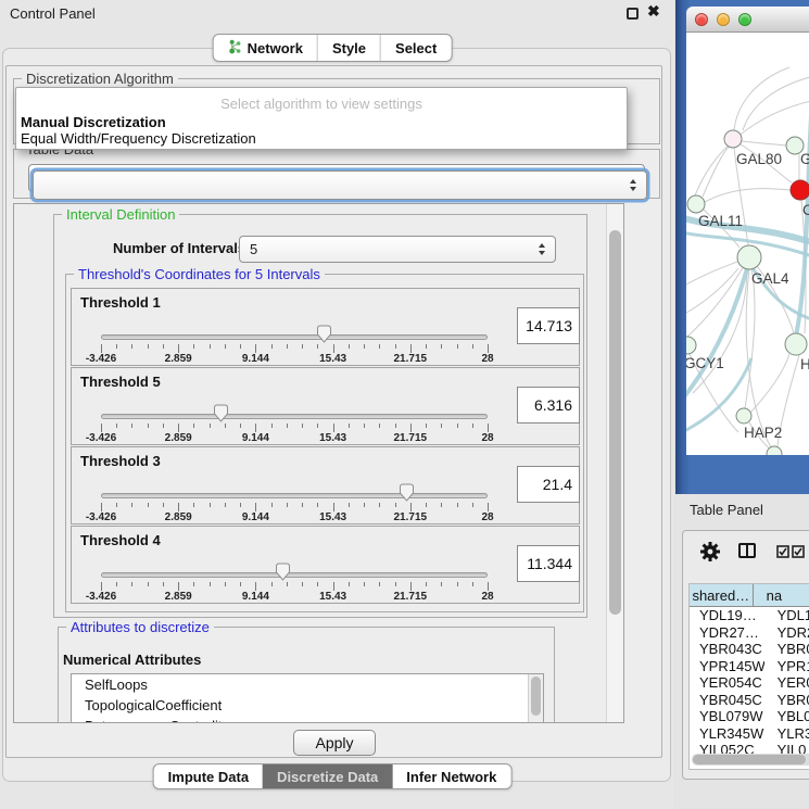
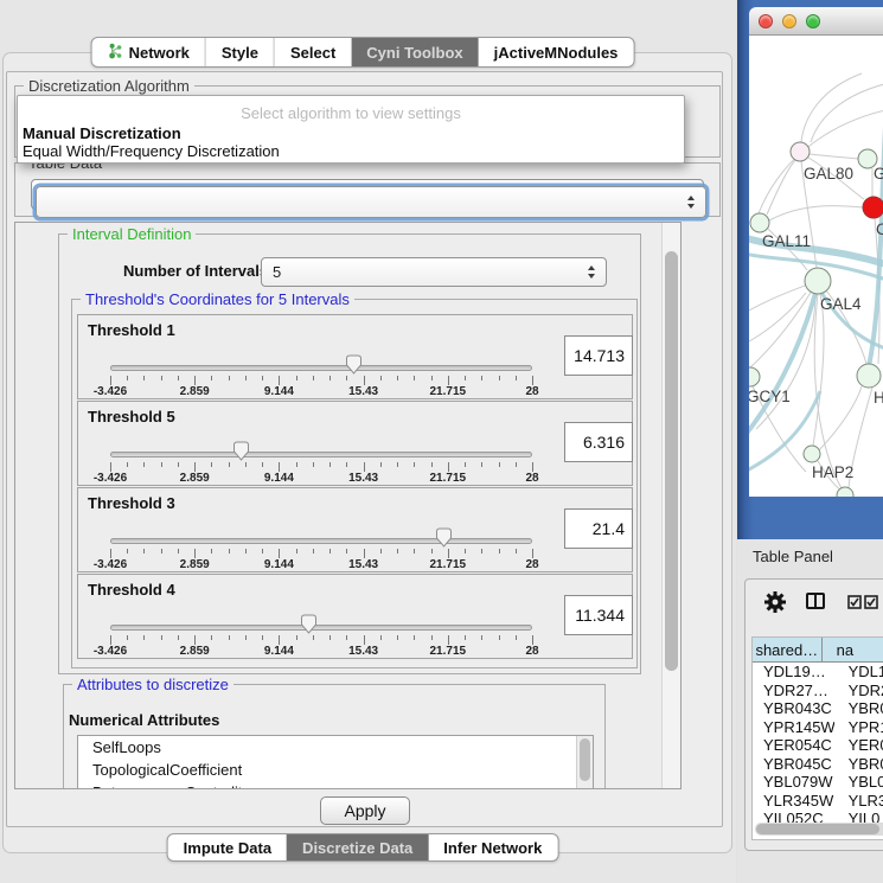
- Control Panel
- ✖
  Network
  Style
  Select
+ Cyni Toolbox
+ jActiveMNodules
  Discretization Algorithm
  Interval Definition
  Number of Interval
  5
  Threshold's Coordinates for 5 Intervals
  Threshold 1
  -3.426
  2.859
  9.144
  15.43
  21.715
  28
  14.713
  Threshold 5
  -3.426
  2.859
  9.144
  15.43
  21.715
  28
  6.316
  Threshold 3
  -3.426
  2.859
  9.144
  15.43
  21.715
  28
  21.4
  Threshold 4
  -3.426
  2.859
  9.144
  15.43
  21.715
  28
  11.344
  Attributes to discretize
  Numerical Attributes
  SelfLoops
  TopologicalCoefficient
  Apply
  Impute Data
  Discretize Data
  Infer Network
  Select algorithm to view settings
  Manual Discretization
  Equal Width/Frequency Discretization
  GAL80
  G
  C
  GAL11
  GAL4
  GCY1
  H
  HAP2
  Table Panel
  shared…
  na
  YDL19…
  YDL
  YDR27…
  YDR
  YBR043C
  YBR
  YPR145W
  YPR
  YER054C
  YER
  YBR045C
  YBR
  YBL079W
  YBL0
  YLR345W
  YLR
  YIL052C
  YIL0
